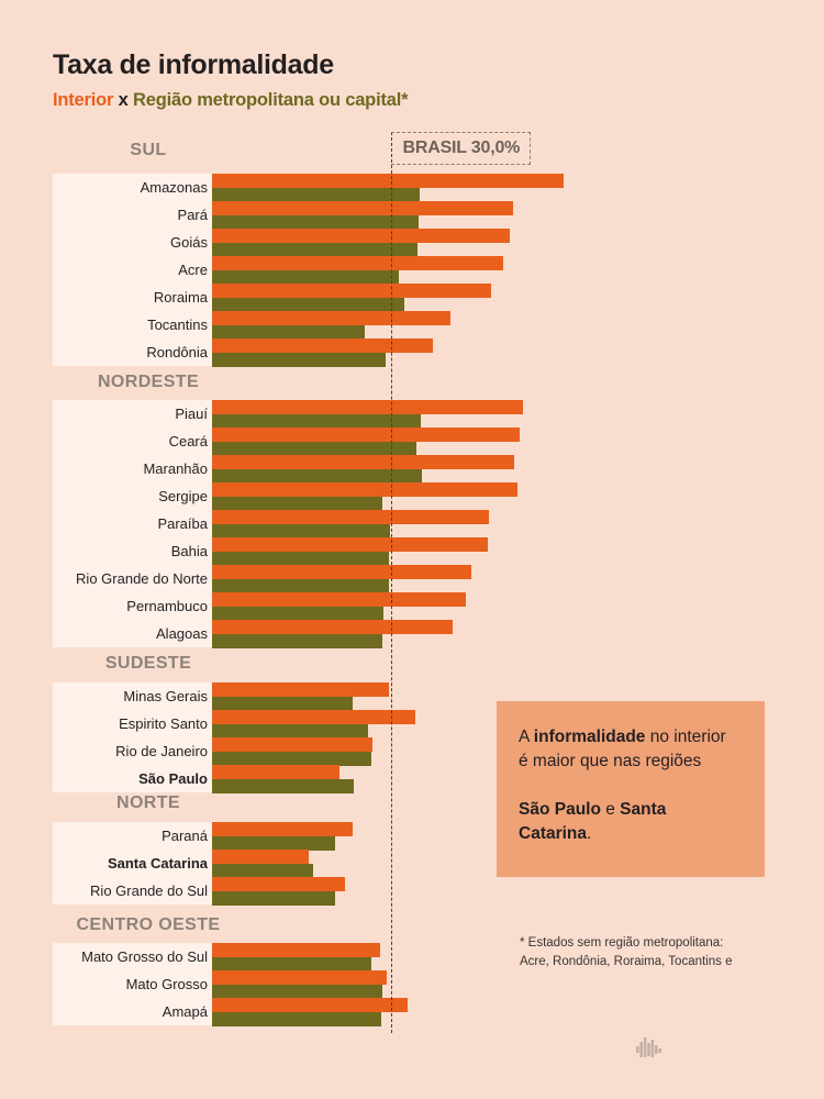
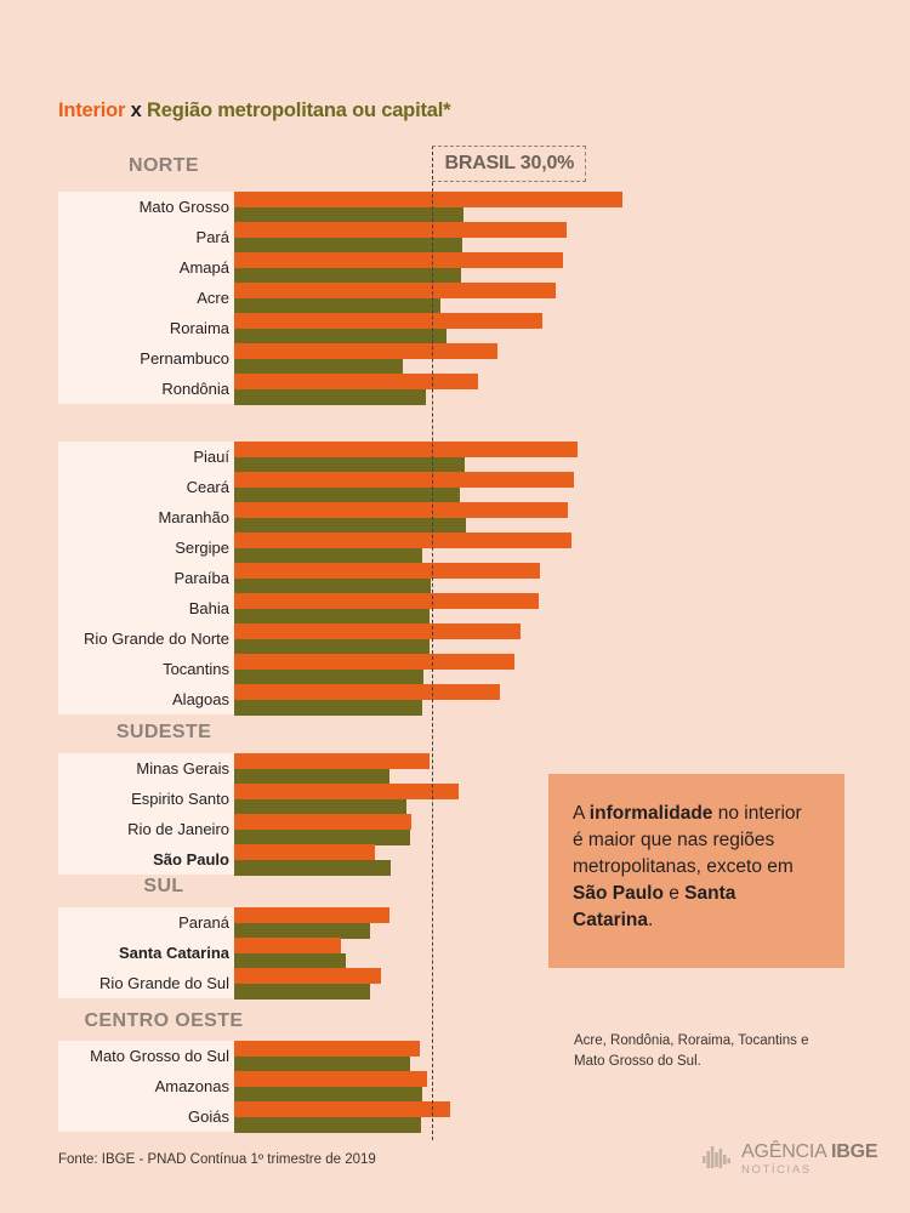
- Taxa de informalidade
  Interior x Região metropolitana ou capital*
  BRASIL 30,0%
- SUL
+ NORTE
- Amazonas
+ Mato Grosso
  Pará
- Goiás
+ Amapá
  Acre
  Roraima
- Tocantins
+ Pernambuco
  Rondônia
- NORDESTE
  Piauí
  Ceará
  Maranhão
  Sergipe
  Paraíba
  Bahia
  Rio Grande do Norte
- Pernambuco
+ Tocantins
  Alagoas
  SUDESTE
  Minas Gerais
  Espirito Santo
  Rio de Janeiro
  São Paulo
- NORTE
+ SUL
  Paraná
  Santa Catarina
  Rio Grande do Sul
  CENTRO OESTE
  Mato Grosso do Sul
- Mato Grosso
+ Amazonas
- Amapá
+ Goiás
  A informalidade no interior
  é maior que nas regiões
+ metropolitanas, exceto em
  São Paulo e Santa
  Catarina.
- * Estados sem região metropolitana:
  Acre, Rondônia, Roraima, Tocantins e
+ Mato Grosso do Sul.
+ Fonte: IBGE - PNAD Contínua 1º trimestre de 2019
+ AGÊNCIA IBGE
+ NOTÍCIAS
